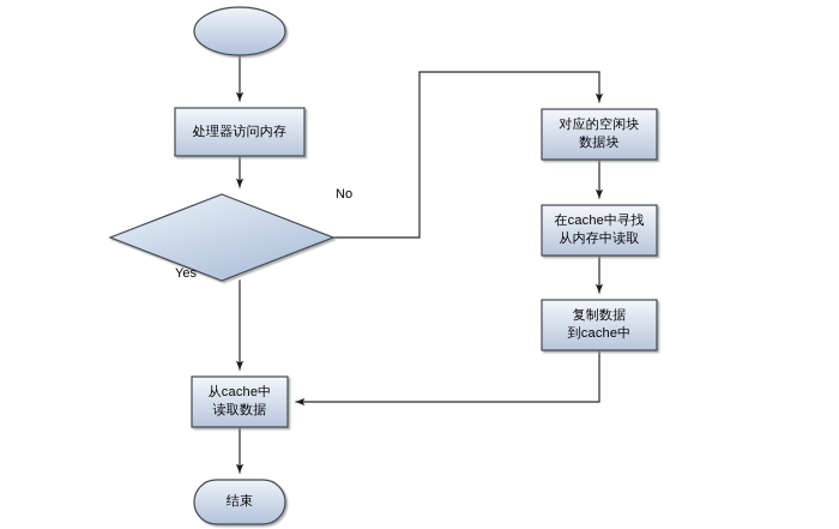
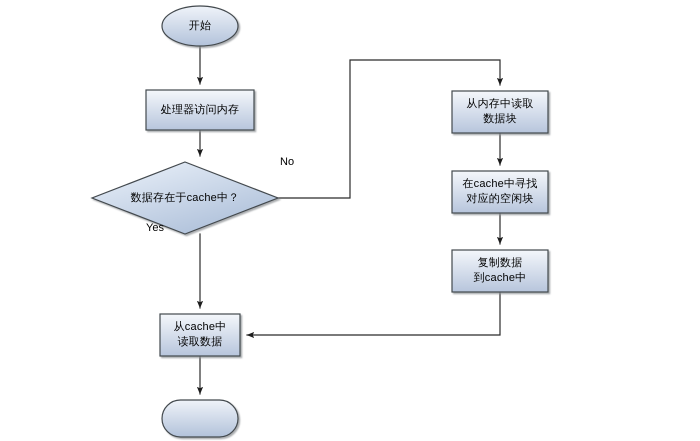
+ 开始
  处理器访问内存
+ 数据存在于cache中？
- 对应的空闲块
+ 从内存中读取
  数据块
  在cache中寻找
- 从内存中读取
+ 对应的空闲块
  复制数据
  到cache中
  从cache中
  读取数据
- 结束
  No
  Yes
